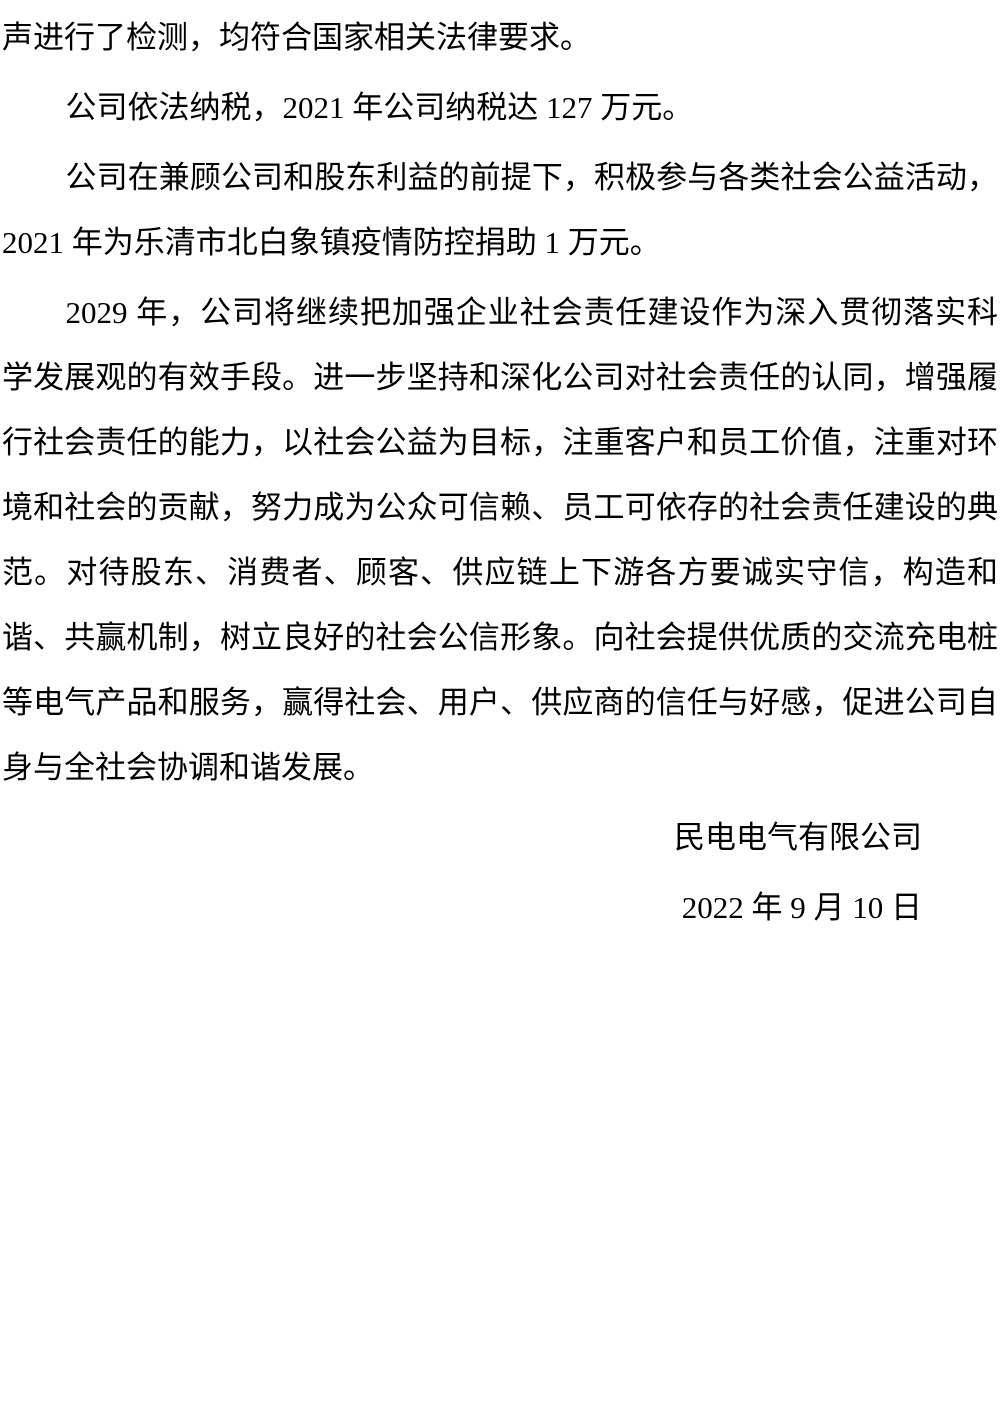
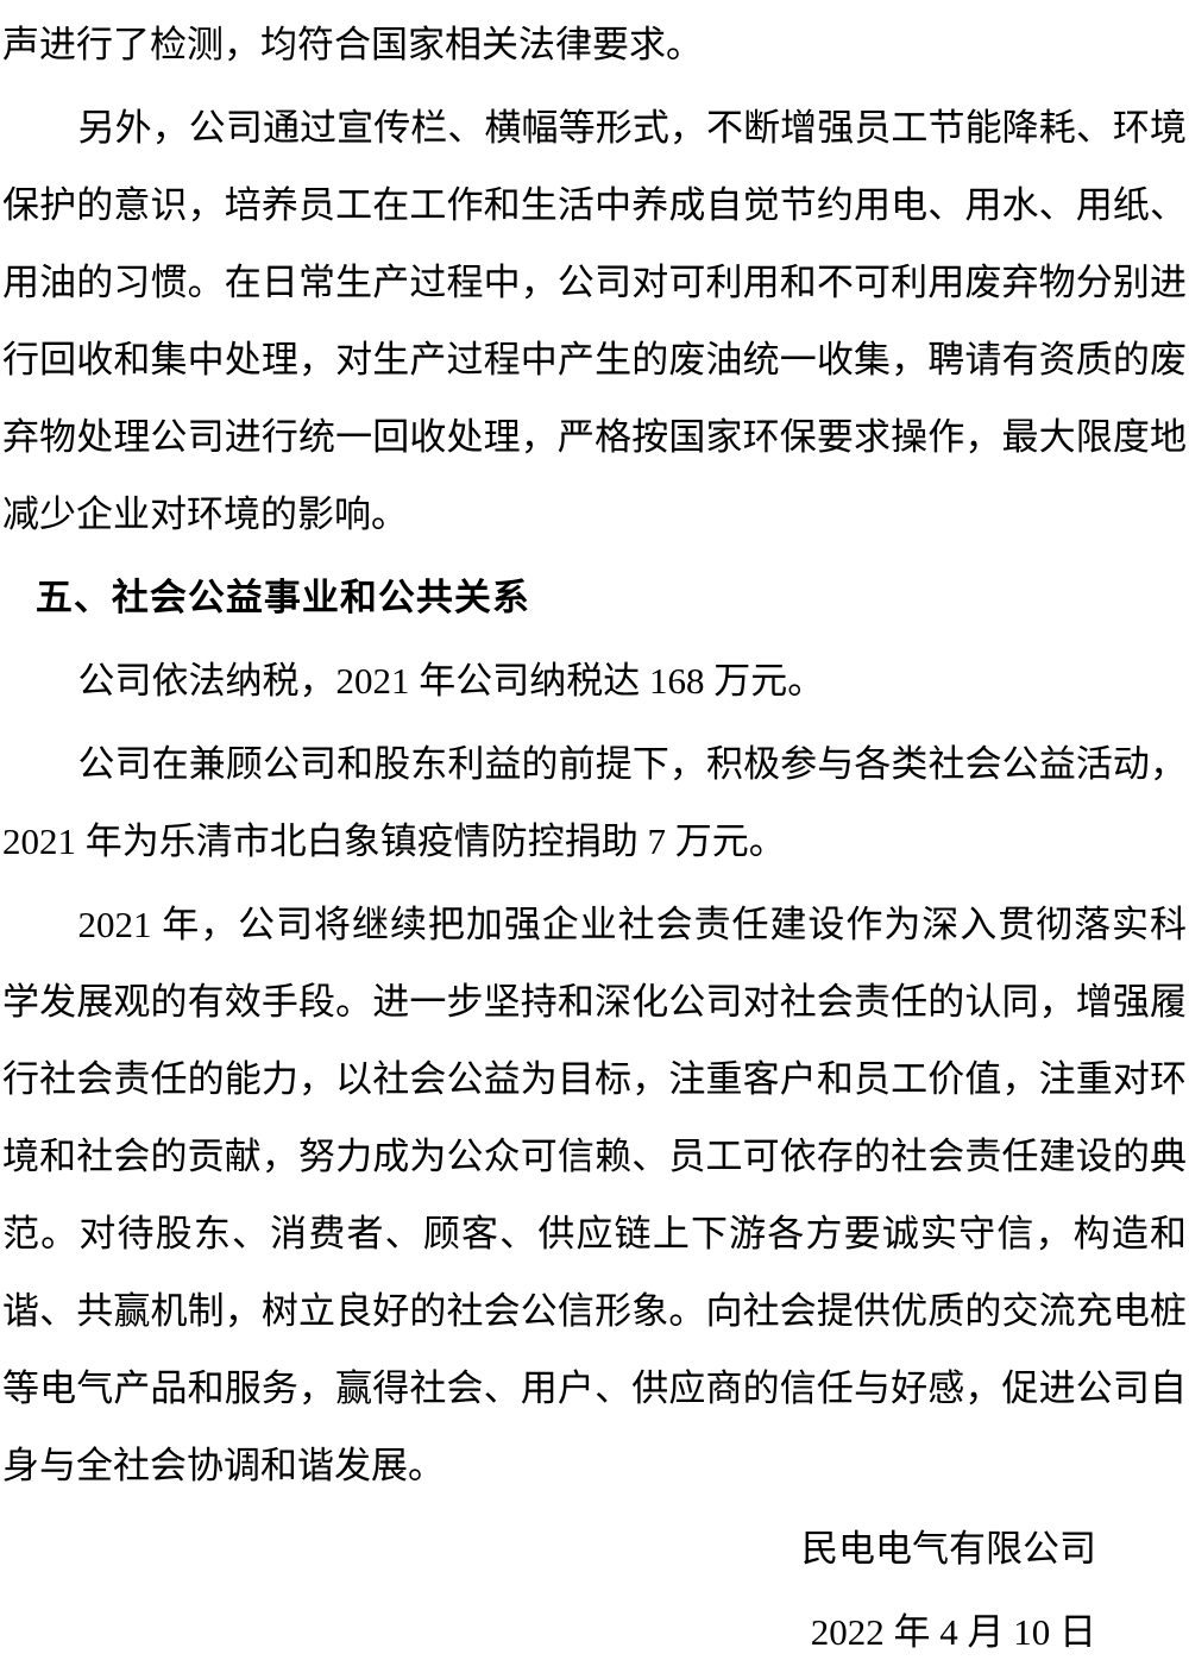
  声进行了检测，均符合国家相关法律要求。
+ 另外，公司通过宣传栏、横幅等形式，不断增强员工节能降耗、环境保护的意识，培养员工在工作和生活中养成自觉节约用电、用水、用纸、用油的习惯。在日常生产过程中，公司对可利用和不可利用废弃物分别进行回收和集中处理，对生产过程中产生的废油统一收集，聘请有资质的废弃物处理公司进行统一回收处理，严格按国家环保要求操作，最大限度地减少企业对环境的影响。
+ 五、社会公益事业和公共关系
- 公司依法纳税，2021 年公司纳税达 127 万元。
+ 公司依法纳税，2021 年公司纳税达 168 万元。
- 公司在兼顾公司和股东利益的前提下，积极参与各类社会公益活动，2021 年为乐清市北白象镇疫情防控捐助 1 万元。
+ 公司在兼顾公司和股东利益的前提下，积极参与各类社会公益活动，2021 年为乐清市北白象镇疫情防控捐助 7 万元。
- 2029 年，公司将继续把加强企业社会责任建设作为深入贯彻落实科学发展观的有效手段。进一步坚持和深化公司对社会责任的认同，增强履行社会责任的能力，以社会公益为目标，注重客户和员工价值，注重对环境和社会的贡献，努力成为公众可信赖、员工可依存的社会责任建设的典范。对待股东、消费者、顾客、供应链上下游各方要诚实守信，构造和谐、共赢机制，树立良好的社会公信形象。向社会提供优质的交流充电桩等电气产品和服务，赢得社会、用户、供应商的信任与好感，促进公司自身与全社会协调和谐发展。
+ 2021 年，公司将继续把加强企业社会责任建设作为深入贯彻落实科学发展观的有效手段。进一步坚持和深化公司对社会责任的认同，增强履行社会责任的能力，以社会公益为目标，注重客户和员工价值，注重对环境和社会的贡献，努力成为公众可信赖、员工可依存的社会责任建设的典范。对待股东、消费者、顾客、供应链上下游各方要诚实守信，构造和谐、共赢机制，树立良好的社会公信形象。向社会提供优质的交流充电桩等电气产品和服务，赢得社会、用户、供应商的信任与好感，促进公司自身与全社会协调和谐发展。
  民电电气有限公司
- 2022 年 9 月 10 日
+ 2022 年 4 月 10 日
